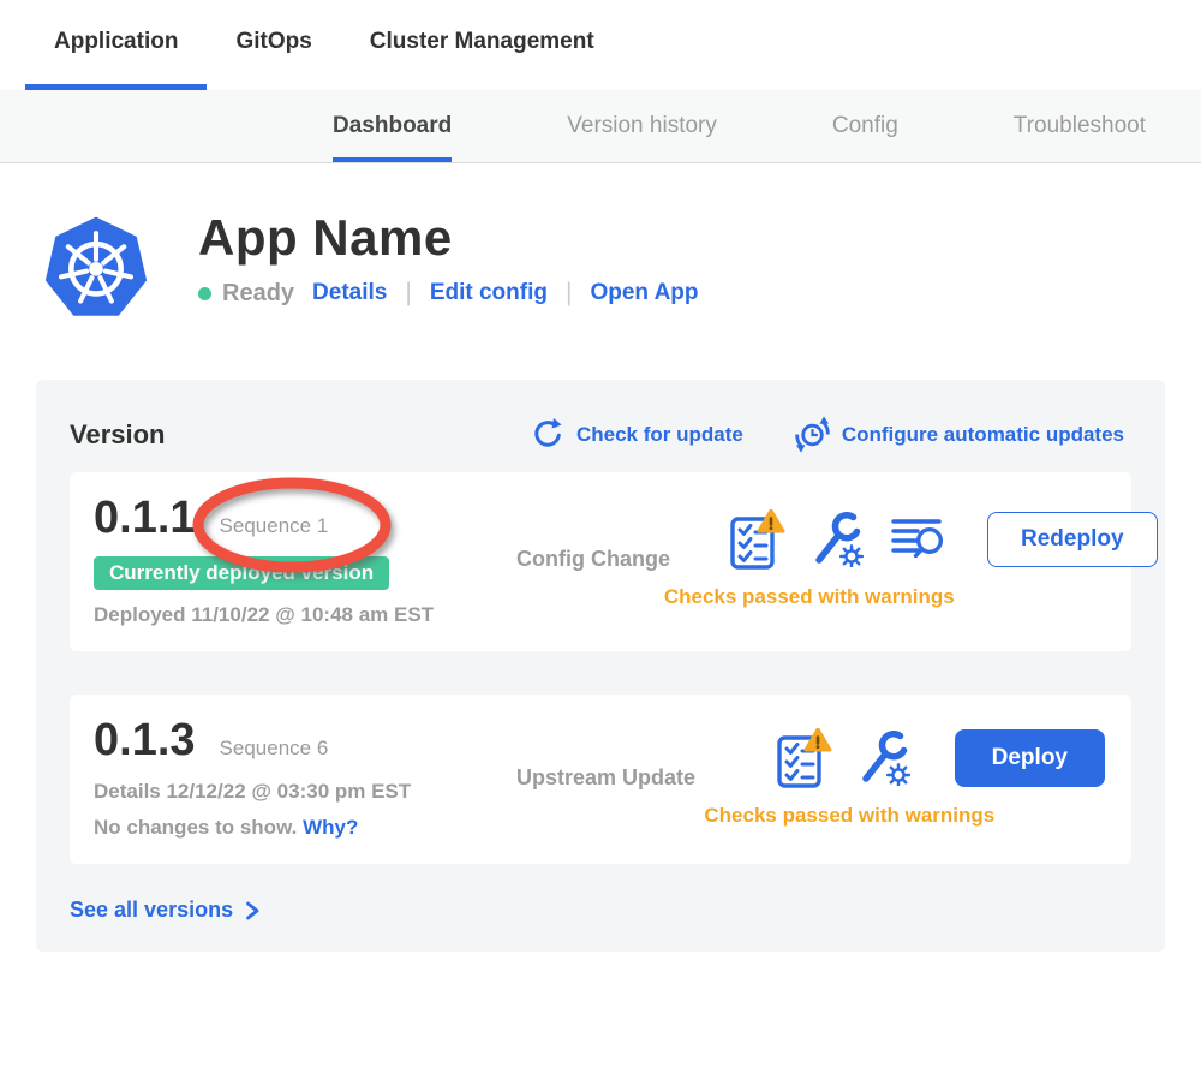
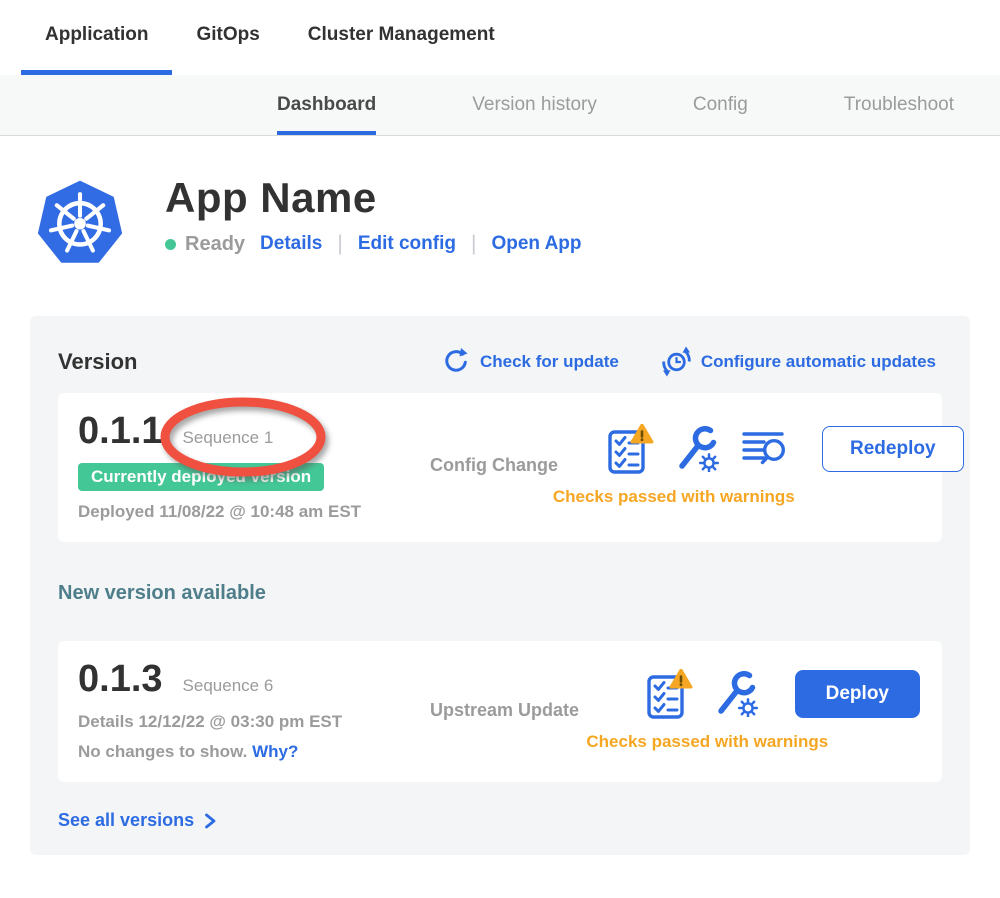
  Application
  GitOps
  Cluster Management
  Dashboard
  Version history
  Config
  Troubleshoot
  App Name
  Ready
  Details
  |
  Edit config
  |
  Open App
  Version
  Check for update
  Configure automatic updates
  0.1.1
  Sequence 1
  Currently deploye version
- Deployed 11/10/22 @ 10:48 am EST
+ Deployed 11/08/22 @ 10:48 am EST
  Config Change
  Redeploy
  Checks passed with warnings
+ New version available
  0.1.3
  Sequence 6
  Details 12/12/22 @ 03:30 pm EST
  No changes to show. Why?
  Upstream Update
  Deploy
  Checks passed with warnings
  See all versions
